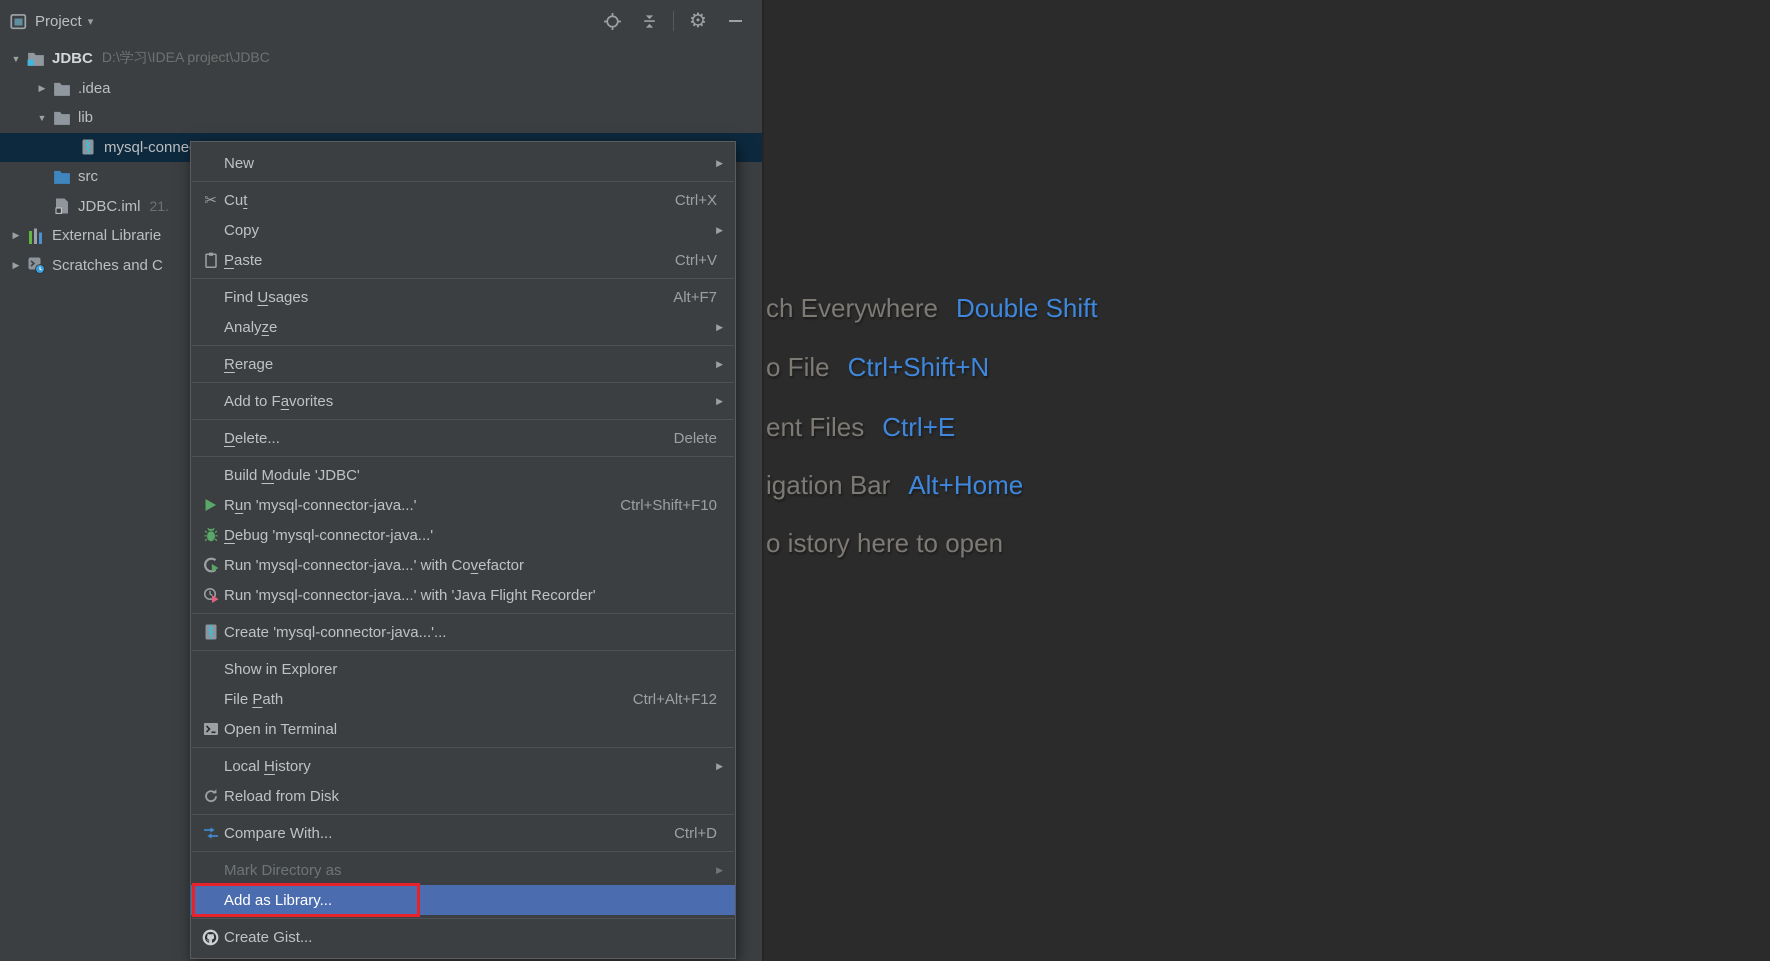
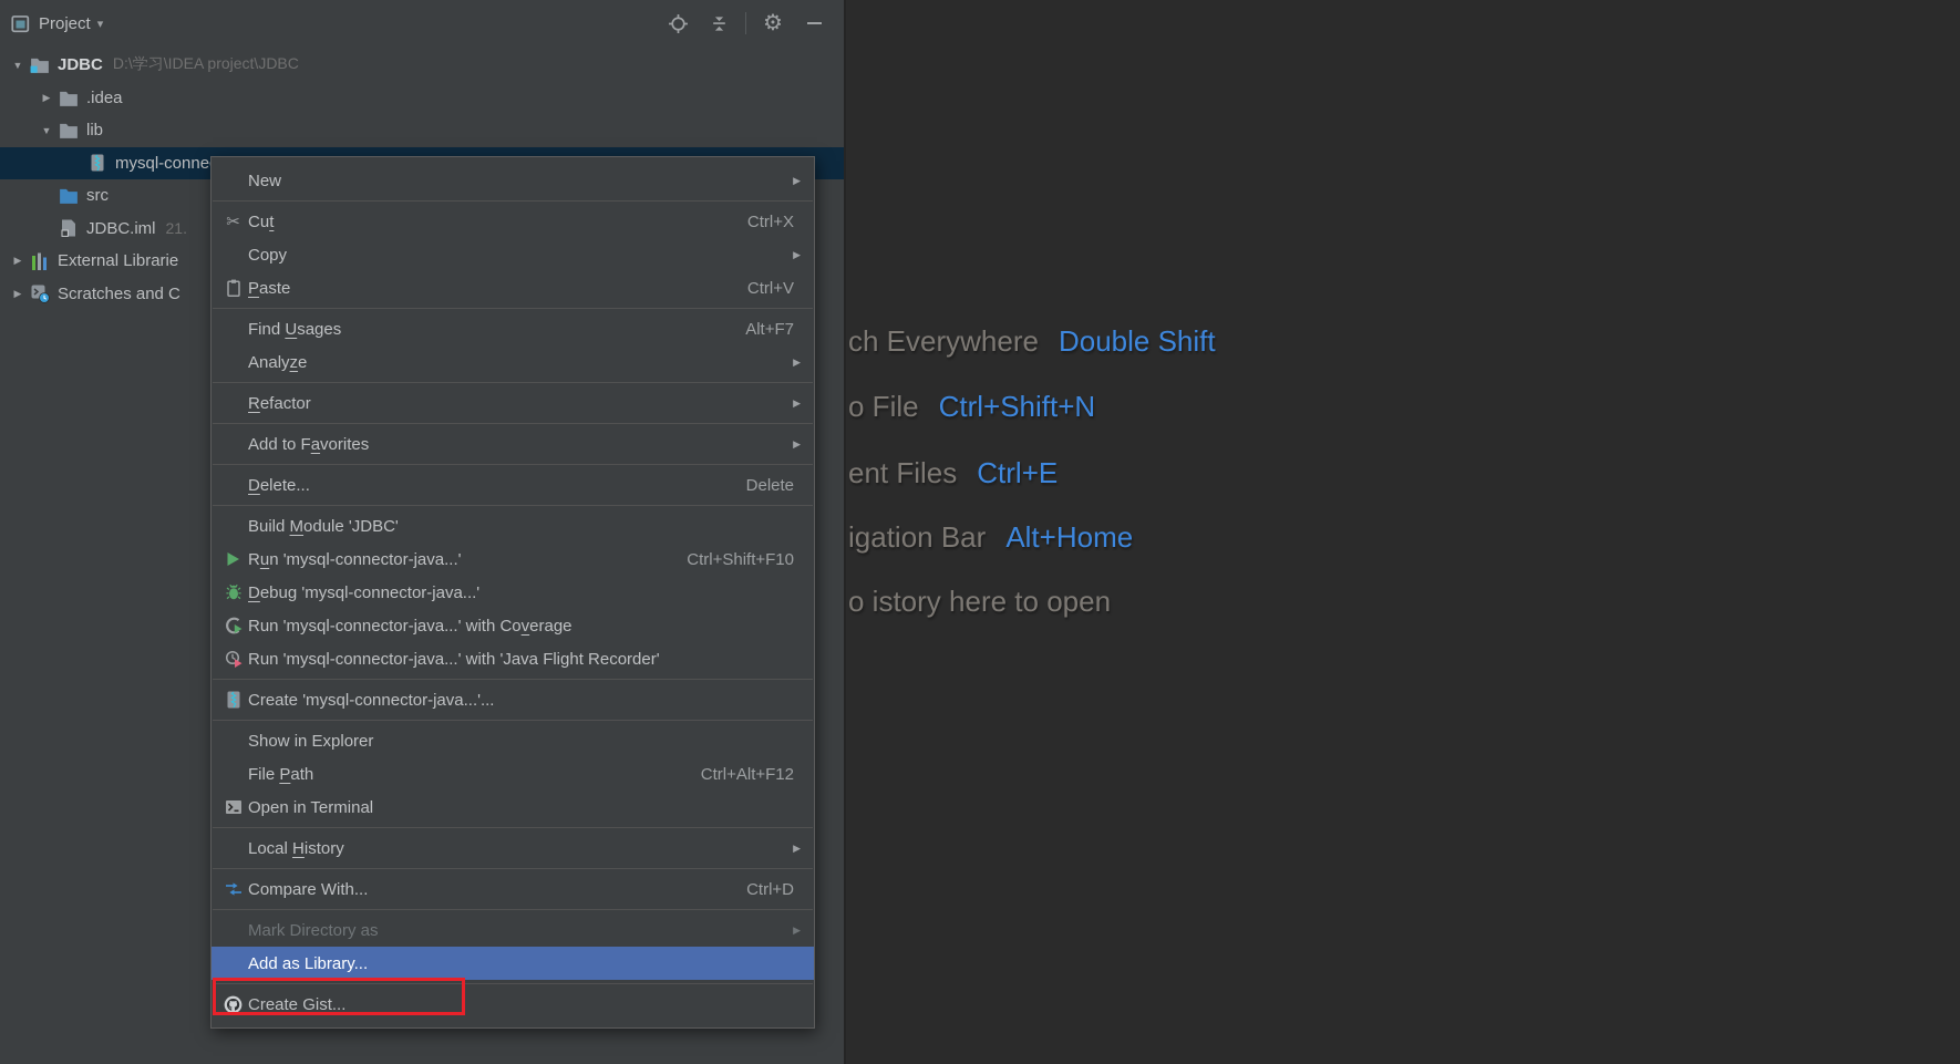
  ch Everywhere Double Shift
  o File Ctrl+Shift+N
  ent Files Ctrl+E
  igation Bar Alt+Home
  o istory here to open
  Project
  ▾
  ⚙
  ▼
  JDBC
  D:\学习\IDEA project\JDBC
  ▶
  .idea
  ▼
  lib
  src
  JDBC.iml
  21.
  ▶
  External Librarie
  ▶
  Scratches and C
  New
  ▶
  ✂
  Cut
  Ctrl+X
  Copy
  ▶
  Paste
  Ctrl+V
  Find Usages
  Alt+F7
  Analyze
  ▶
- Rerage
+ Refactor
  ▶
  Add to Favorites
  ▶
  Delete...
  Delete
  Build Module 'JDBC'
  Run 'mysql-connector-java...'
  Ctrl+Shift+F10
  Debug 'mysql-connector-java...'
- Run 'mysql-connector-java...' with Covefactor
+ Run 'mysql-connector-java...' with Coverage
  Run 'mysql-connector-java...' with 'Java Flight Recorder'
  Create 'mysql-connector-java...'...
  Show in Explorer
  File Path
  Ctrl+Alt+F12
  Open in Terminal
  Local History
  ▶
- Reload from Disk
  Compare With...
  Ctrl+D
  Mark Directory as
  ▶
  Add as Library...
  Create Gist...
